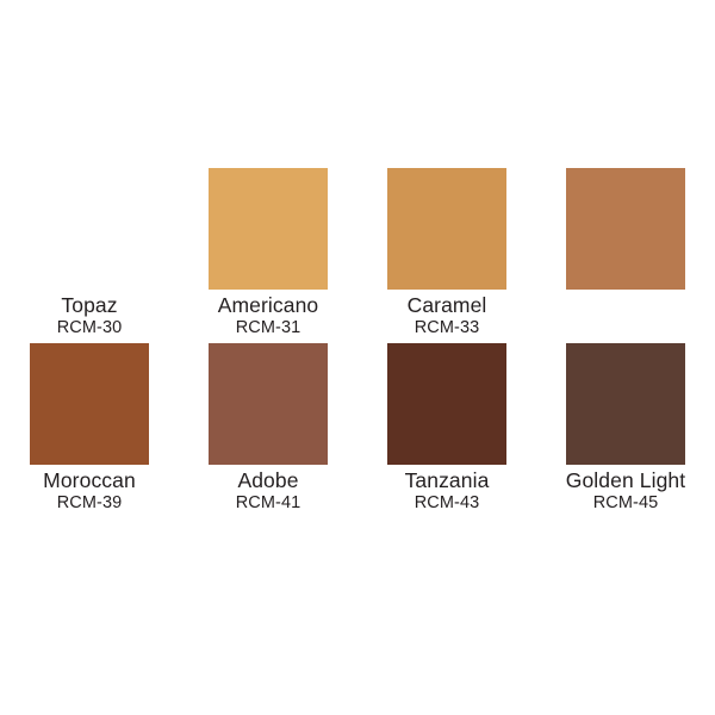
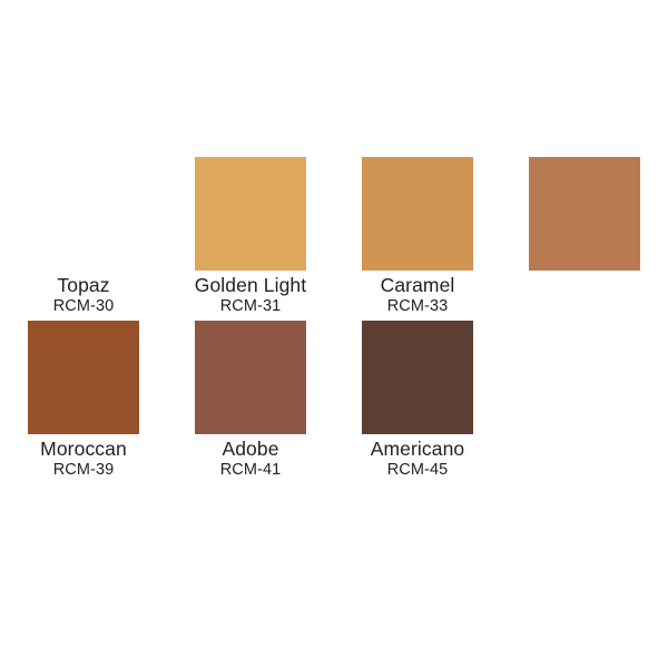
  Topaz
  RCM-30
- Americano
+ Golden Light
  RCM-31
  Caramel
  RCM-33
  Moroccan
  RCM-39
  Adobe
  RCM-41
- Tanzania
- RCM-43
- Golden Light
+ Americano
  RCM-45
